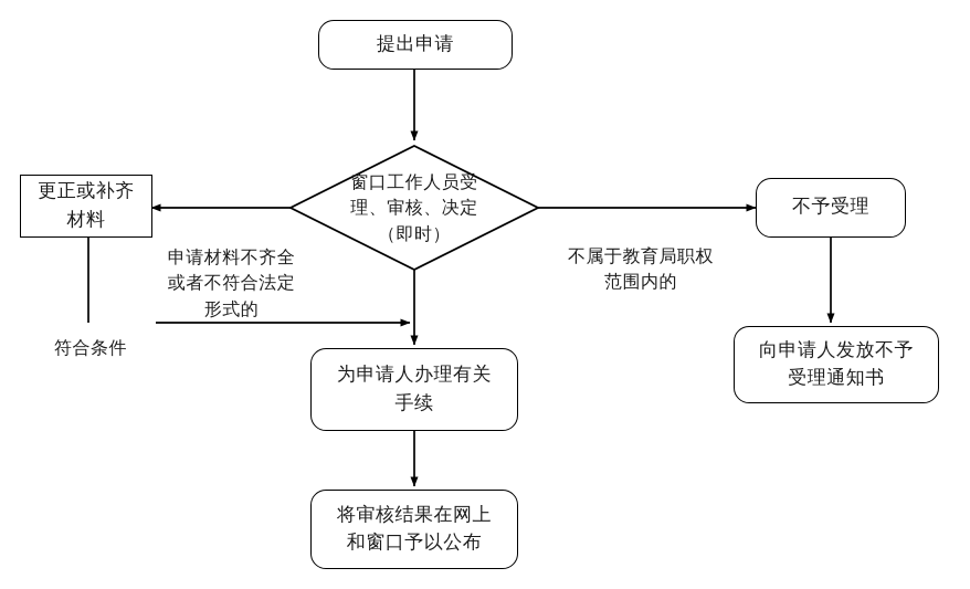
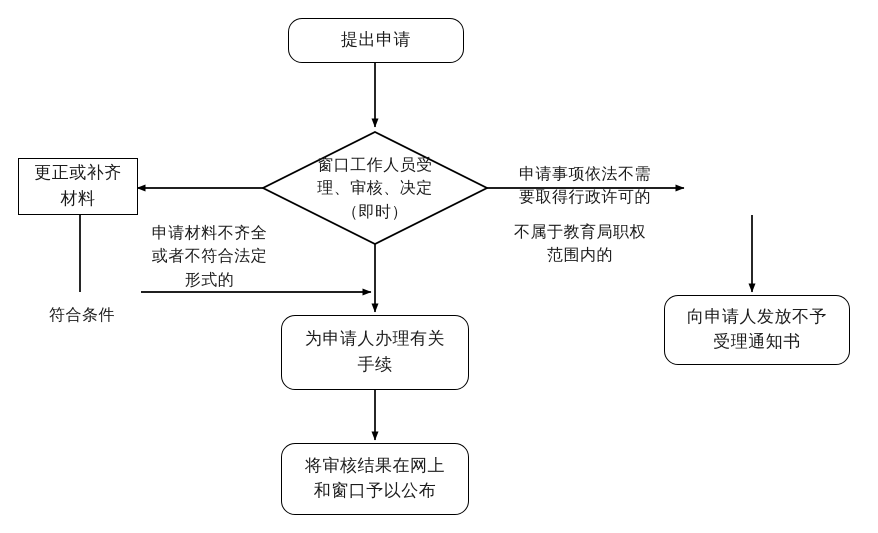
  提出申请
  窗口工作人员受
  理、审核、决定
  （即时）
  更正或补齐
  材料
- 不予受理
  向申请人发放不予
  受理通知书
  为申请人办理有关
  手续
  将审核结果在网上
  和窗口予以公布
  申请材料不齐全
  或者不符合法定
  形式的
  符合条件
+ 申请事项依法不需
+ 要取得行政许可的
  不属于教育局职权
  范围内的
